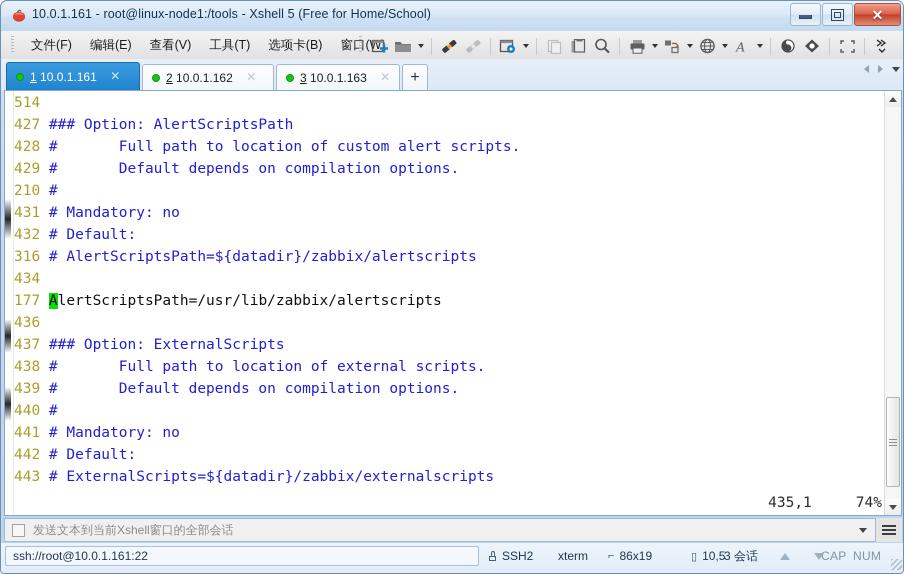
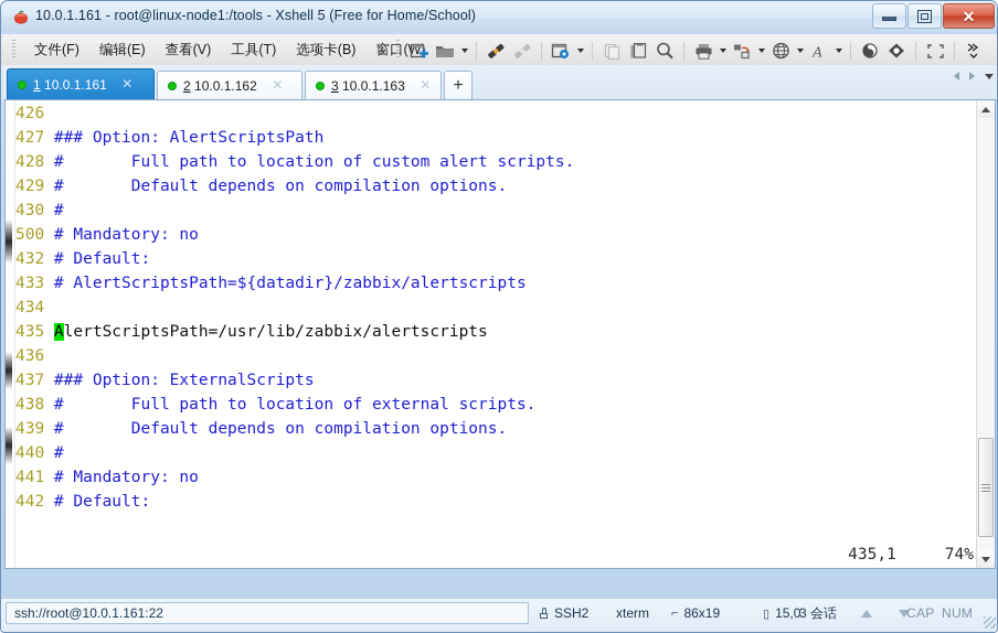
  10.0.1.161 - root@linux-node1:/tools - Xshell 5 (Free for Home/School)
  ✕
  文件(F)
  编辑(E)
  查看(V)
  工具(T)
  选项卡(B)
  A
  1 10.0.1.161
  ✕
  2 10.0.1.162
  ✕
  3 10.0.1.163
  ✕
  +
- 514
+ 426
  427 ### Option: AlertScriptsPath
  428 # Full path to location of custom alert scripts.
  429 # Default depends on compilation options.
- 210 #
+ 430 #
- 431 # Mandatory: no
+ 500 # Mandatory: no
  432 # Default:
- 316 # AlertScriptsPath=${datadir}/zabbix/alertscripts
+ 433 # AlertScriptsPath=${datadir}/zabbix/alertscripts
  434
- 177 AlertScriptsPath=/usr/lib/zabbix/alertscripts
+ 435 AlertScriptsPath=/usr/lib/zabbix/alertscripts
  436
  437 ### Option: ExternalScripts
  438 # Full path to location of external scripts.
  439 # Default depends on compilation options.
  440 #
  441 # Mandatory: no
  442 # Default:
- 443 # ExternalScripts=${datadir}/zabbix/externalscripts
  435,1
  74%
- 发送文本到当前Xshell窗口的全部会话
  ssh://root@10.0.1.161:22
  SSH2
  xterm
  ⌐
  86x19
  ▯
- 10,5
+ 15,0
  3 会话
  CAP
  NUM
